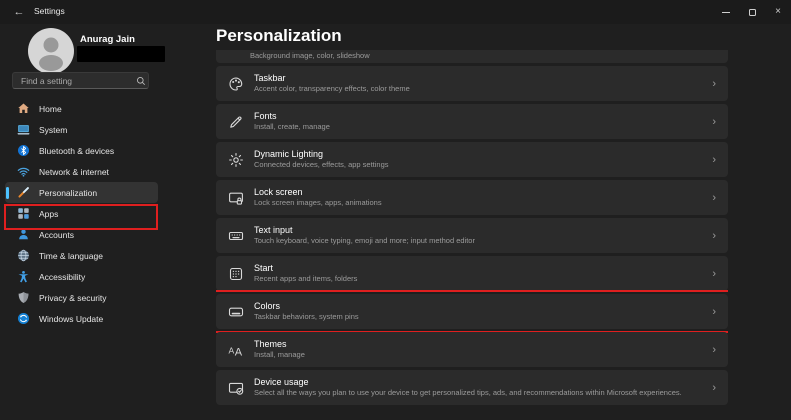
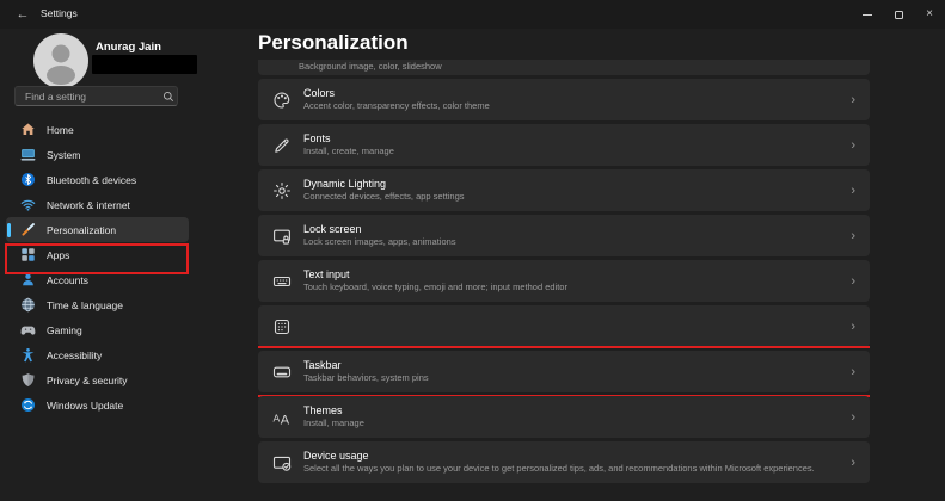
  ←
  Settings
  ×
  Anurag Jain
  Find a setting
  Home
  System
  Bluetooth & devices
  Network & internet
  Personalization
  Apps
  Accounts
  Time & language
+ Gaming
  Accessibility
  Privacy & security
  Windows Update
  Personalization
  Background image, color, slideshow
- Taskbar
+ Colors
  Accent color, transparency effects, color theme
  ›
  Fonts
  Install, create, manage
  ›
  Dynamic Lighting
  Connected devices, effects, app settings
  ›
  Lock screen
  Lock screen images, apps, animations
  ›
  Text input
  Touch keyboard, voice typing, emoji and more; input method editor
  ›
- Start
- Recent apps and items, folders
  ›
- Colors
+ Taskbar
  Taskbar behaviors, system pins
  ›
  A
  A
  Themes
  Install, manage
  ›
  Device usage
  Select all the ways you plan to use your device to get personalized tips, ads, and recommendations within Microsoft experiences.
  ›
